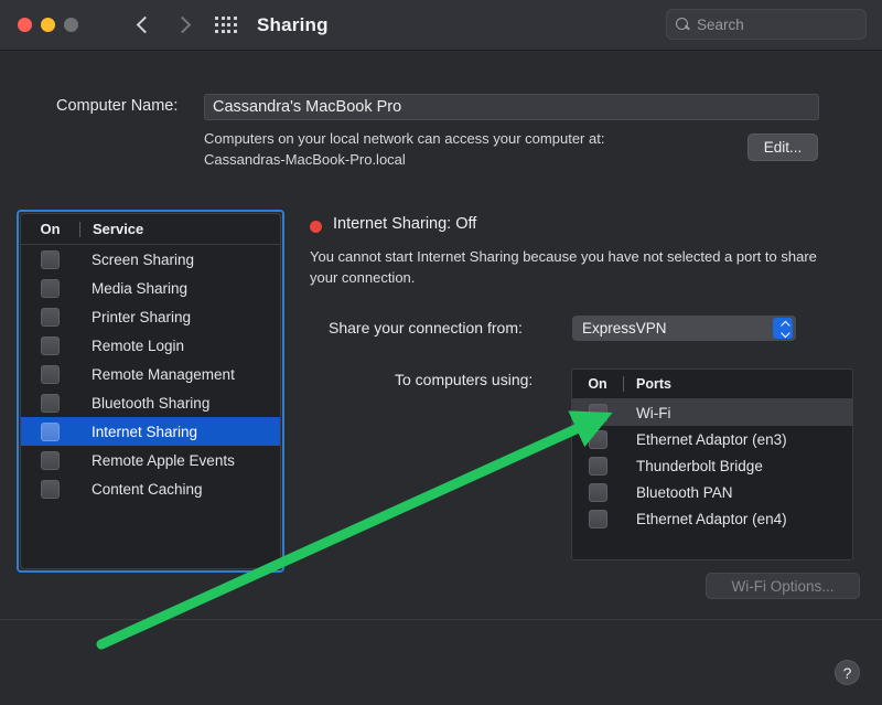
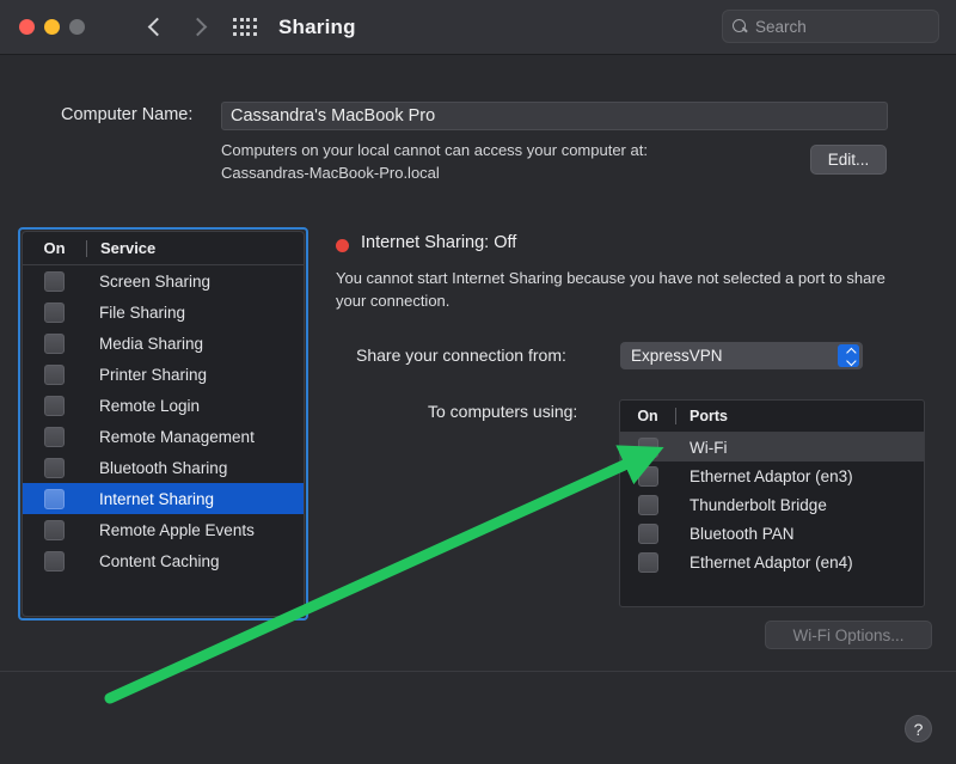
  Sharing
  Search
  Computer Name:
  Cassandra's MacBook Pro
- Computers on your local network can access your computer at:
+ Computers on your local cannot can access your computer at:
  Cassandras-MacBook-Pro.local
  Edit...
  On
  Service
  Screen Sharing
+ File Sharing
  Media Sharing
  Printer Sharing
  Remote Login
  Remote Management
  Bluetooth Sharing
  Internet Sharing
  Remote Apple Events
  Content Caching
  Internet Sharing: Off
  You cannot start Internet Sharing because you have not selected a port to share your connection.
  Share your connection from:
  ExpressVPN
  To computers using:
  On
  Ports
  Wi-Fi
  Ethernet Adaptor (en3)
  Thunderbolt Bridge
  Bluetooth PAN
  Ethernet Adaptor (en4)
  Wi-Fi Options...
  ?
